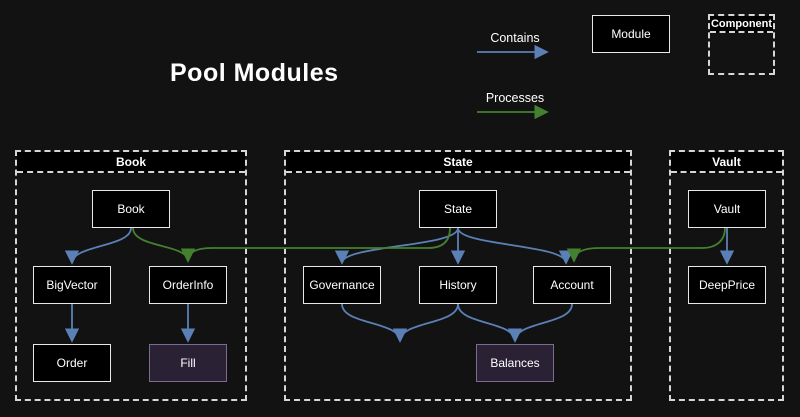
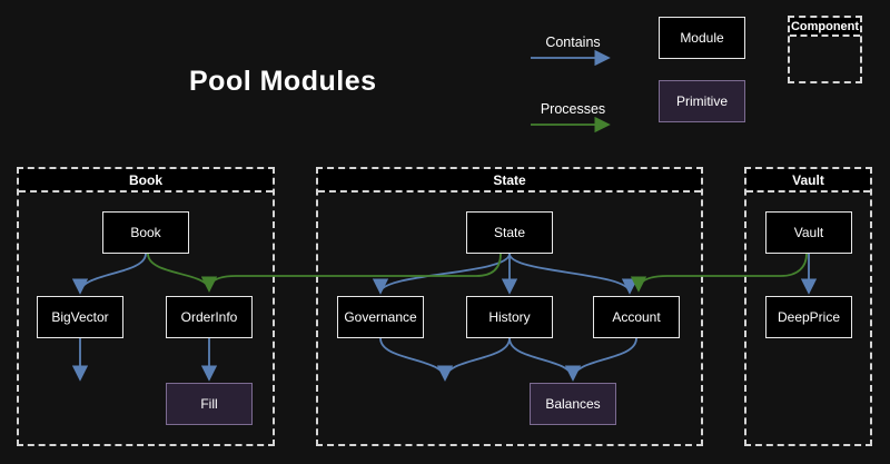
  Pool Modules
  Contains
  Processes
  Module
+ Primitive
  Component
  Book
  State
  Vault
  Book
  BigVector
  OrderInfo
- Order
  Fill
  State
  Governance
  History
  Account
  Balances
  Vault
  DeepPrice
